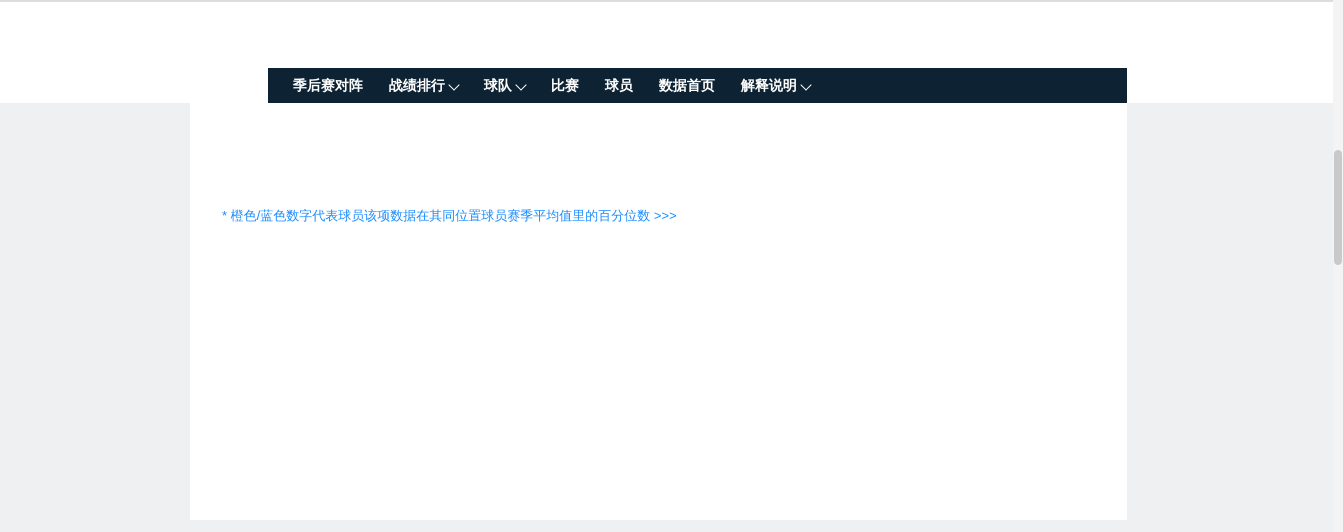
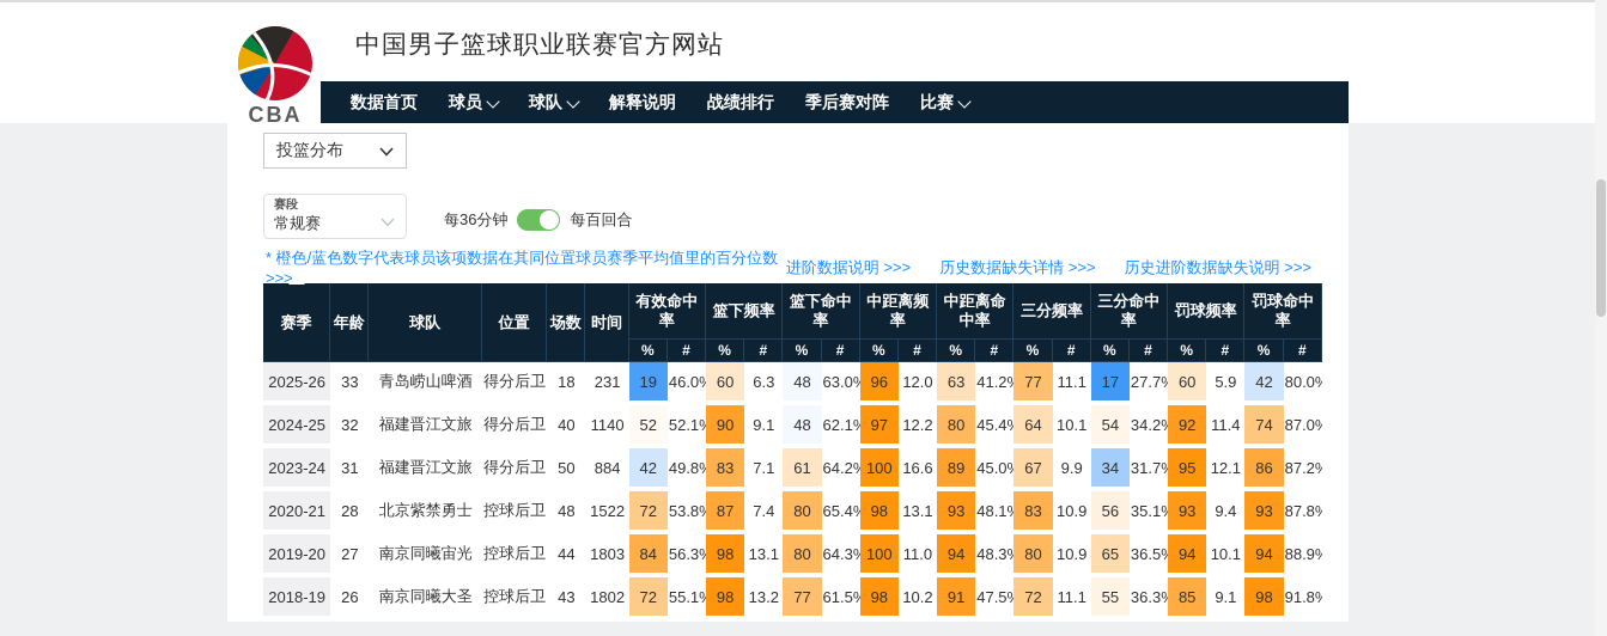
+ CBA
+ 中国男子篮球职业联赛官方网站
- 季后赛对阵
+ 数据首页
- 战绩排行
+ 球员
  球队
- 比赛
+ 解释说明
- 球员
+ 战绩排行
- 数据首页
+ 季后赛对阵
- 解释说明
+ 比赛
+ 投篮分布
+ 赛段
+ 常规赛
+ 每36分钟
+ 每百回合
  * 橙色/蓝色数字代表球员该项数据在其同位置球员赛季平均值里的百分位数 >>>
+ 进阶数据说明 >>>
+ 历史数据缺失详情 >>>
+ 历史进阶数据缺失说明 >>>
+ 赛季	年龄	球队	位置	场数	时间	有效命中率	篮下频率	篮下命中率	中距离频率	中距离命中率	三分频率	三分命中率	罚球频率	罚球命中率
+ %	#	%	#	%	#	%	#	%	#	%	#	%	#	%	#	%	#
+ 2025-26	33	青岛崂山啤酒	得分后卫	18	231	19	46.0%	60	6.3	48	63.0%	96	12.0	63	41.2%	77	11.1	17	27.7%	60	5.9	42	80.0%
+ 2024-25	32	福建晋江文旅	得分后卫	40	1140	52	52.1%	90	9.1	48	62.1%	97	12.2	80	45.4%	64	10.1	54	34.2%	92	11.4	74	87.0%
+ 2023-24	31	福建晋江文旅	得分后卫	50	884	42	49.8%	83	7.1	61	64.2%	100	16.6	89	45.0%	67	9.9	34	31.7%	95	12.1	86	87.2%
+ 2020-21	28	北京紫禁勇士	控球后卫	48	1522	72	53.8%	87	7.4	80	65.4%	98	13.1	93	48.1%	83	10.9	56	35.1%	93	9.4	93	87.8%
+ 2019-20	27	南京同曦宙光	控球后卫	44	1803	84	56.3%	98	13.1	80	64.3%	100	11.0	94	48.3%	80	10.9	65	36.5%	94	10.1	94	88.9%
+ 2018-19	26	南京同曦大圣	控球后卫	43	1802	72	55.1%	98	13.2	77	61.5%	98	10.2	91	47.5%	72	11.1	55	36.3%	85	9.1	98	91.8%
